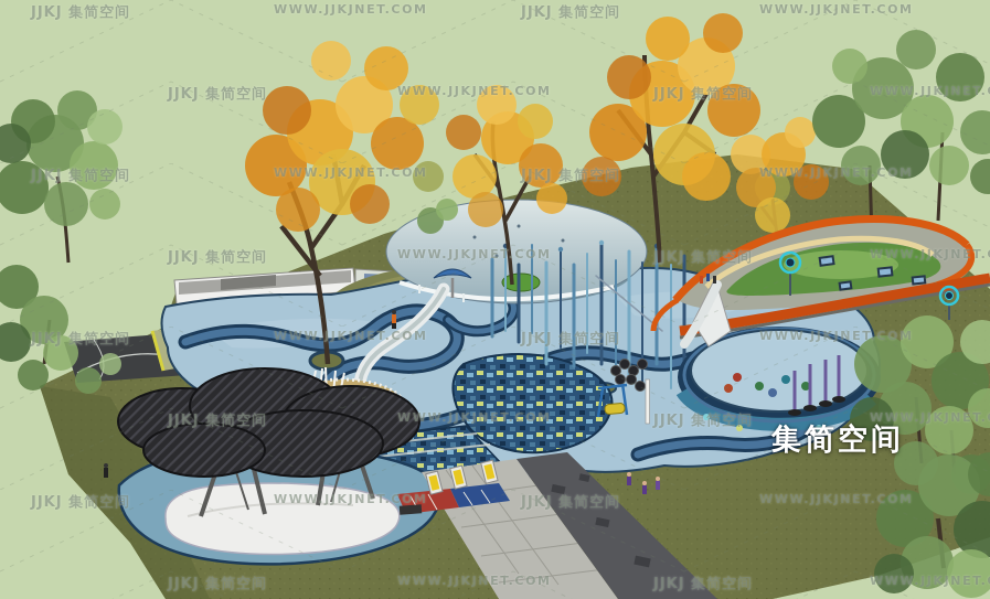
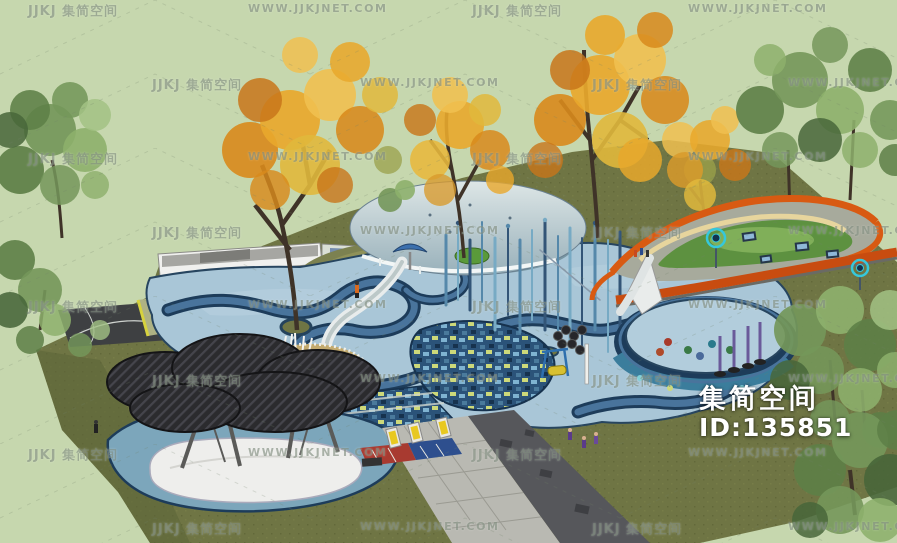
  JJKJ 集简空间
  WWW.JJKJNET.COM
  JJKJ 集简空间
  WWW.JJKJNET.COM
  JJKJ 集简空间
  WWW.JJKJNET.COM
  JJKJ 集简空间
  WWW.JJKJNET.
  JJKJ 集简空间
  WWW.JJKJNET.COM
  JJKJ 集简空间
  WWW.JJKJNET.COM
  JJKJ 集简空间
  WWW.JJKJNET.COM
  JJKJ 集简空间
  WWW.JJKJNET.
  JJKJ 集简空间
  WWW.JJKJNET.COM
  JJKJ 集简空间
  WWW.JJKJNET.COM
  JJKJ 集简空间
  WWW.JJKJNET.COM
  JJKJ 集简空间
  WWW.JJKJNET.
  JJKJ 集简空间
  WWW.JJKJNET.COM
  JJKJ 集简空间
  WWW.JJKJNET.COM
  JJKJ 集简空间
  WWW.JJKJNET.COM
  JJKJ 集简空间
  WWW.JJKJNET.
  集简空间
+ ID:135851
